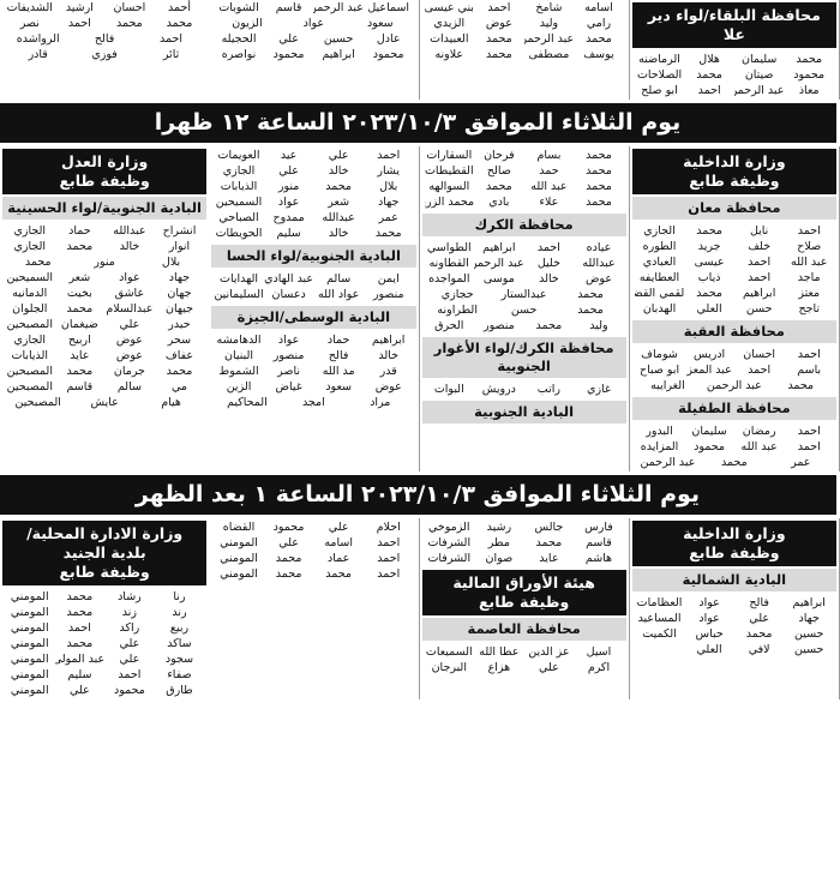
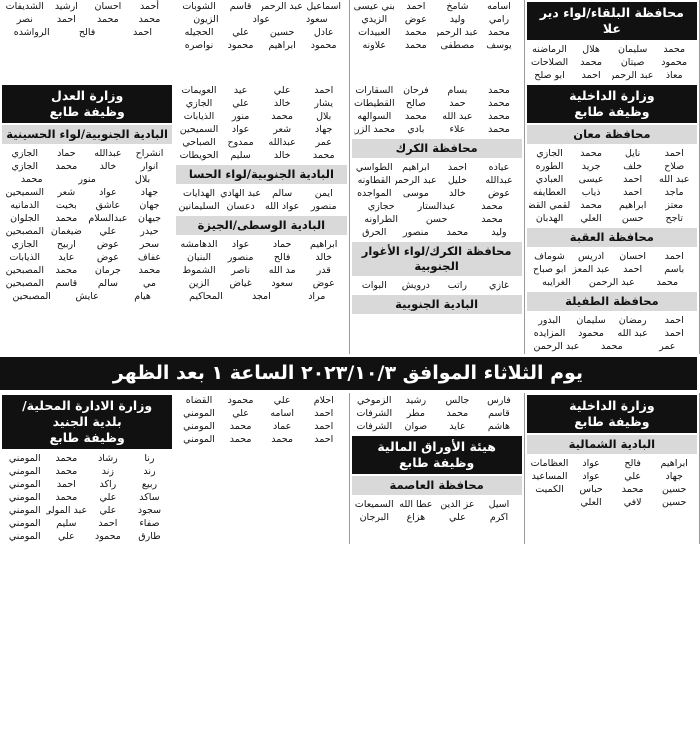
  محافظة البلقاء/لواء دير علا
  محمد
  سليمان
  هلال
  الرماضنه
  محمود
  صيتان
  محمد
  الصلاحات
  معاذ
  عبد الرحمن
  احمد
  ابو صلح
  اسامه
  شامخ
  احمد
  بني عيسى
  رامي
  وليد
  عوض
  الزيدي
  محمد
  عبد الرحمن
  محمد
  العبيدات
  يوسف
  مصطفى
  محمد
  علاونه
  اسماعيل
  عبد الرحمن
  قاسم
  الشوبات
  سعود
  عواد
  الزيون
  عادل
  حسين
  علي
  الحجيله
  محمود
  ابراهيم
  محمود
  نواصره
  أحمد
  احسان
  ارشيد
  الشديفات
  محمد
  محمد
  احمد
  نصر
  احمد
  فالح
  الرواشده
- ثائر
- فوزي
- قادر
- يوم الثلاثاء الموافق ٢٠٢٣/١٠/٣ الساعة ١٢ ظهرا
  وزارة الداخلية
  وظيفة طابع
  محافظة معان
  احمد
  نايل
  محمد
  الجازي
  صلاح
  خلف
  جريد
  الطوره
  عبد الله
  احمد
  عيسى
  العبادي
  ماجد
  احمد
  ذياب
  العطايفه
  معتز
  ابراهيم
  محمد
  تاجح
  حسن
  العلي
  الهدبان
  محافظة العقبة
  احمد
  احسان
  ادريس
  شوماف
  باسم
  احمد
  عبد المعز
  ابو صباح
  محمد
  عبد الرحمن
  الغرايبه
  محافظة الطفيلة
  احمد
  رمضان
  سليمان
  البدور
  احمد
  عبد الله
  محمود
  المزايده
  عمر
  محمد
  عبد الرحمن
  محمد
  بسام
  فرحان
  السقارات
  محمد
  حمد
  صالح
  القطيطات
  محمد
  عبد الله
  محمد
  السوالهه
  محمد
  علاء
  بادي
  محمد الزري
  محافظة الكرك
  عياده
  احمد
  ابراهيم
  الطواسي
  عبدالله
  خليل
  عبد الرحمن
  القطاونه
  عوض
  خالد
  موسى
  المواجده
  محمد
  عبدالستار
  حجازي
  محمد
  حسن
  الطراونه
  وليد
  محمد
  منصور
  الحرق
  محافظة الكرك/لواء الأغوار الجنوبية
  غازي
  راتب
  درويش
  البوات
  البادية الجنوبية
  احمد
  علي
  عيد
  العويمات
  يشار
  خالد
  علي
  الجازي
  بلال
  محمد
  منور
  الذيابات
  جهاد
  شعر
  عواد
  السميحين
  عمر
  عبدالله
  ممدوح
  الصباحي
  محمد
  خالد
  سليم
  الحويطات
  البادية الجنوبية/لواء الحسا
  ايمن
  سالم
  عبد الهادي
  الهدايات
  منصور
  عواد الله
  دعسان
  السليمانين
  البادية الوسطى/الجيزة
  ابراهيم
  حماد
  عواد
  الدهامشه
  خالد
  فالح
  منصور
  البنيان
  قدر
  مد الله
  ناصر
  الشموط
  عوض
  سعود
  غياض
  الزين
  مراد
  امجد
  المحاكيم
  وزارة العدل
  وظيفة طابع
  البادية الجنوبية/لواء الحسينية
  انشراح
  عبدالله
  حماد
  الجازي
  انوار
  خالد
  محمد
  الجازي
  بلال
  منور
  محمد
  جهاد
  عواد
  شعر
  السميحين
  جهان
  عاشق
  بخيت
  الدمانيه
  جيهان
  عبدالسلام
  محمد
  الجلوان
  حيدر
  علي
  ضيغمان
  المصبحين
  سحر
  عوض
  اربيح
  الجازي
  عفاف
  عوض
  عايد
  الذيابات
  محمد
  جرمان
  محمد
  المصبحين
  مي
  سالم
  قاسم
  المصبحين
  هيام
  عايش
  المصبحين
  يوم الثلاثاء الموافق ٢٠٢٣/١٠/٣ الساعة ١ بعد الظهر
  وزارة الداخلية
  وظيفة طابع
  البادية الشمالية
  ابراهيم
  فالح
  عواد
  العظامات
  جهاد
  علي
  عواد
  المساعيد
  حسين
  محمد
  حباس
  الكميت
  حسين
  لافي
  العلي
  فارس
  جالس
  رشيد
  الزموخي
  قاسم
  محمد
  مطر
  الشرفات
  هاشم
  عايد
  صوان
  الشرفات
  هيئة الأوراق المالية
  وظيفة طابع
  محافظة العاصمة
  اسيل
  عز الدين
  عطا الله
  السميعات
  اكرم
  علي
  هزاع
  البرجان
  احلام
  علي
  محمود
  القضاه
  احمد
  اسامه
  علي
  المومني
  احمد
  عماد
  محمد
  المومني
  احمد
  محمد
  محمد
  المومني
  وزارة الادارة المحلية/
  بلدية الجنيد
  وظيفة طابع
  رنا
  رشاد
  محمد
  المومني
  رند
  زند
  محمد
  المومني
  ربيع
  راكد
  احمد
  المومني
  ساكد
  علي
  محمد
  المومني
  سجود
  علي
  عبد المولى
  المومني
  صفاء
  احمد
  سليم
  المومني
  طارق
  محمود
  علي
  المومني
